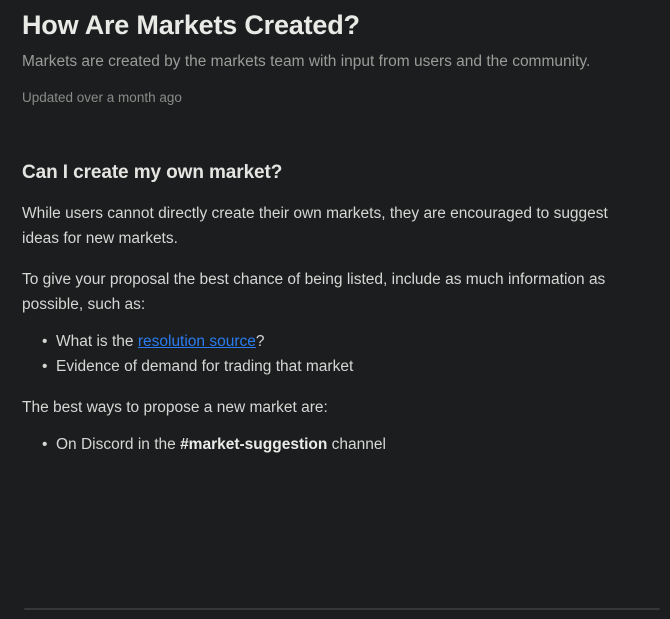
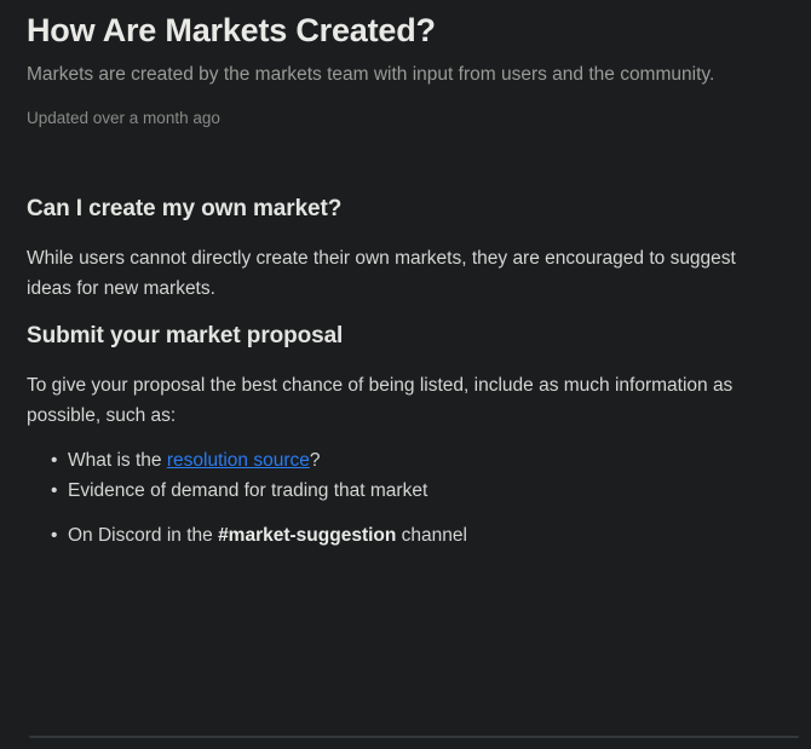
  How Are Markets Created?
  Markets are created by the markets team with input from users and the community.
  Updated over a month ago
  Can I create my own market?
  While users cannot directly create their own markets, they are encouraged to suggest ideas for new markets.
+ Submit your market proposal
  To give your proposal the best chance of being listed, include as much information as possible, such as:
  What is the resolution source?
  Evidence of demand for trading that market
- The best ways to propose a new market are:
  On Discord in the #market-suggestion channel
